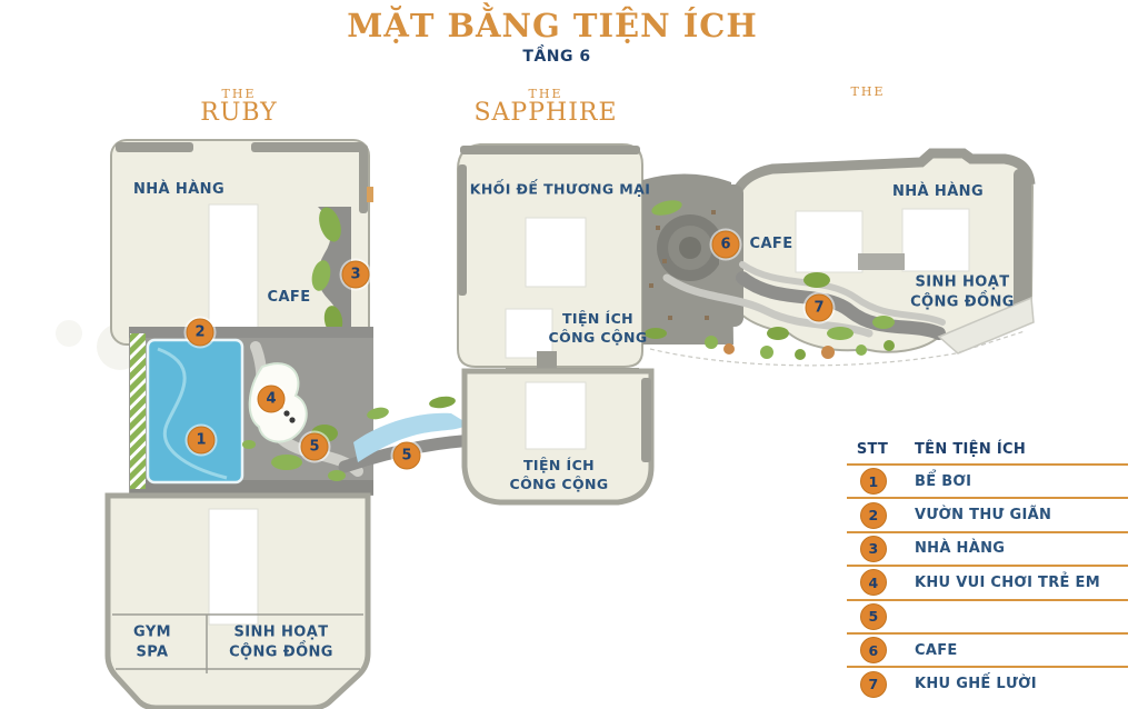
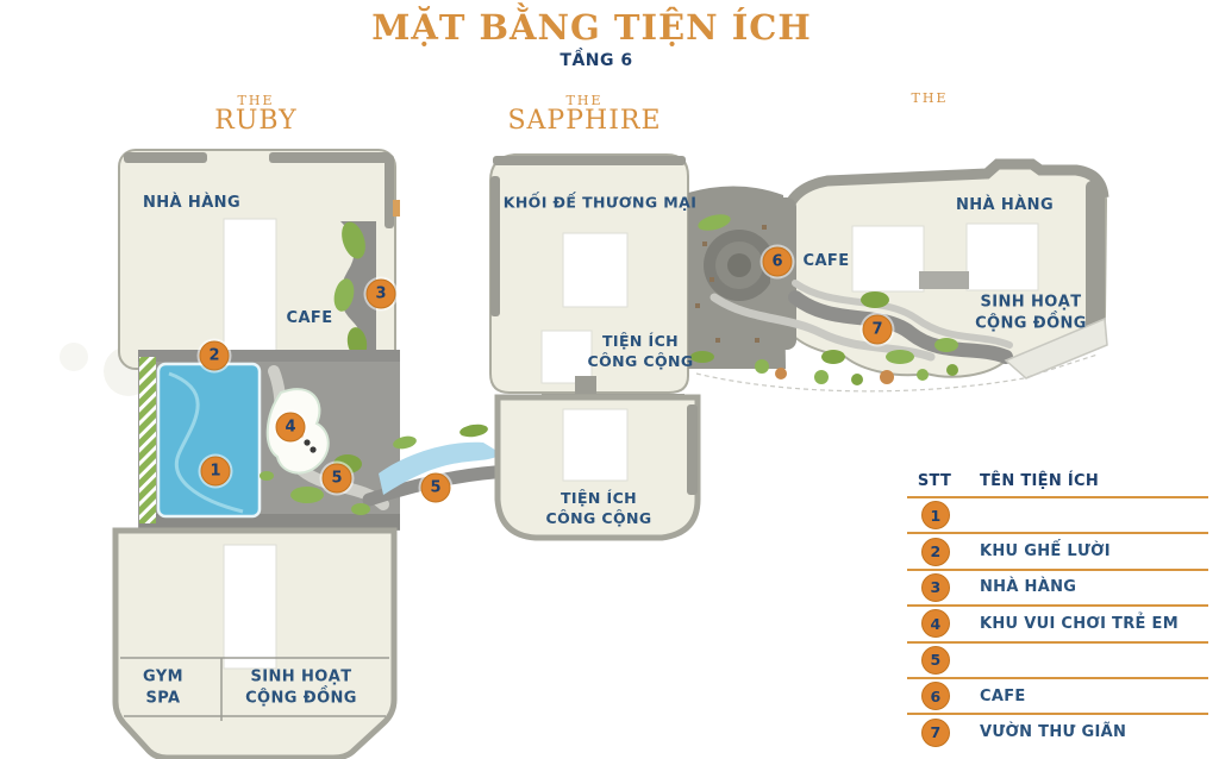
  MẶT BẰNG TIỆN ÍCH
  TẦNG 6
  THE
  RUBY
  THE
  SAPPHIRE
  THE
  NHÀ HÀNG
  CAFE
  GYM
  SPA
  SINH HOẠT
  CỘNG ĐỒNG
  KHỐI ĐẾ THƯƠNG MẠI
  TIỆN ÍCH
  CÔNG CỘNG
  TIỆN ÍCH
  CÔNG CỘNG
  CAFE
  NHÀ HÀNG
  SINH HOẠT
  CỘNG ĐỒNG
  1
  2
  3
  4
  5
  5
  6
  7
  STT
  TÊN TIỆN ÍCH
  1
- BỂ BƠI
  2
- VƯỜN THƯ GIÃN
+ KHU GHẾ LƯỜI
  3
  NHÀ HÀNG
  4
  KHU VUI CHƠI TRẺ EM
  5
  6
  CAFE
  7
- KHU GHẾ LƯỜI
+ VƯỜN THƯ GIÃN
